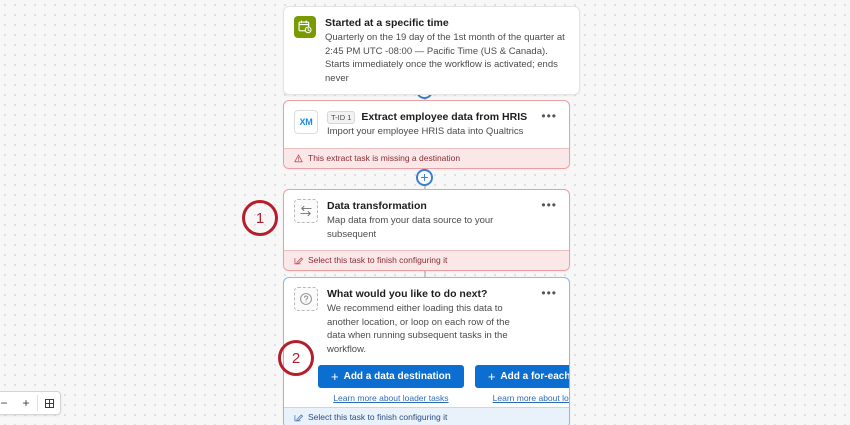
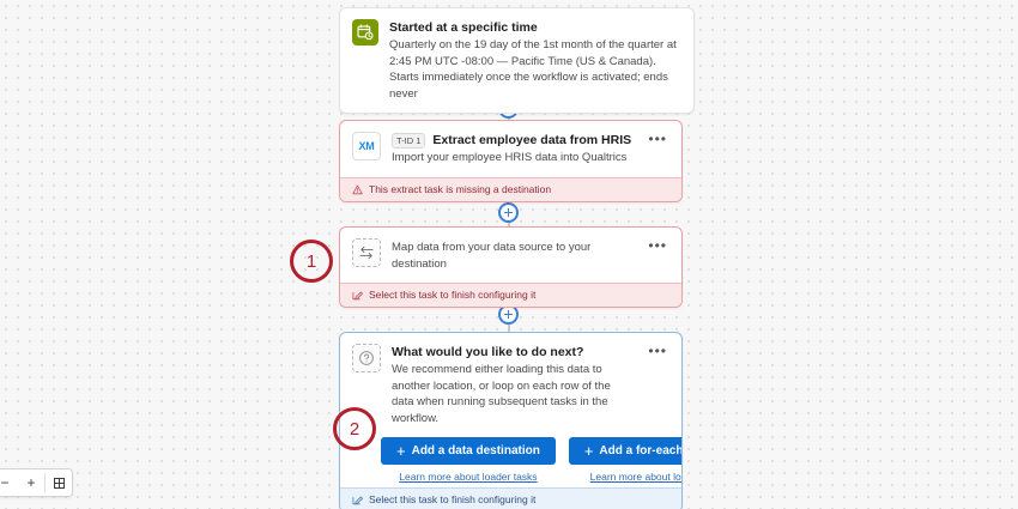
  Started at a specific time
  Quarterly on the 19 day of the 1st month of the quarter at 2:45 PM UTC -08:00 — Pacific Time (US & Canada). Starts immediately once the workflow is activated; ends never
  XM
  T-ID 1
  Extract employee data from HRIS
  Import your employee HRIS data into Qualtrics
  •••
  This extract task is missing a destination
  1
- Data transformation
- Map data from your data source to your subsequent
+ Map data from your data source to your destination
  •••
  Select this task to finish configuring it
  What would you like to do next?
  We recommend either loading this data to another location, or loop on each row of the data when running subsequent tasks in the workflow.
  •••
  +
  Add a data destination
  Learn more about loader tasks
  +
  Add a for-each
  Learn more about lo
  Select this task to finish configuring it
  2
  −
  +
